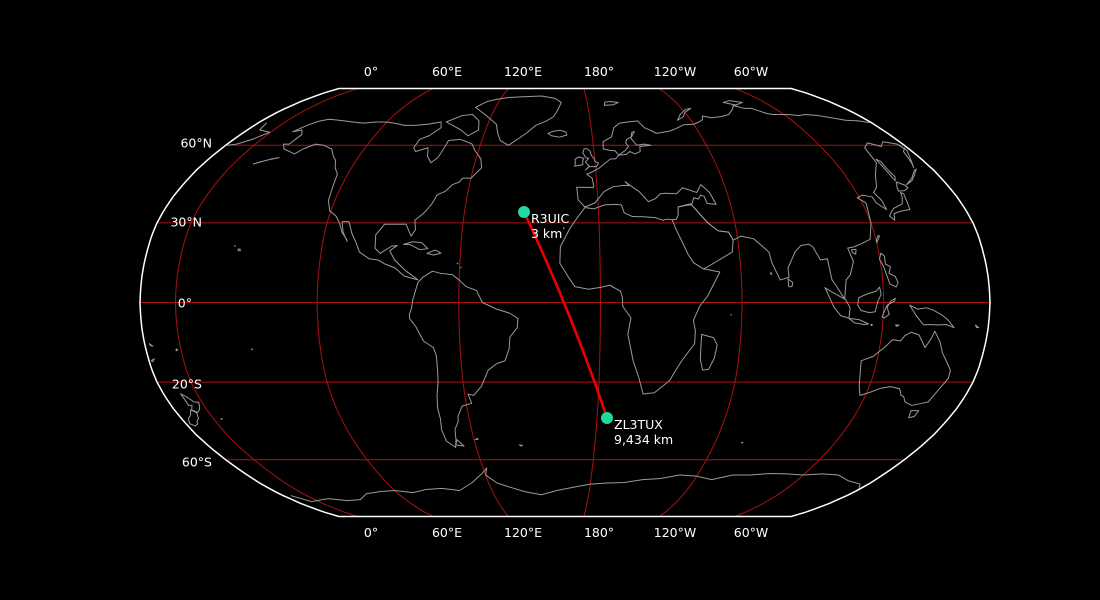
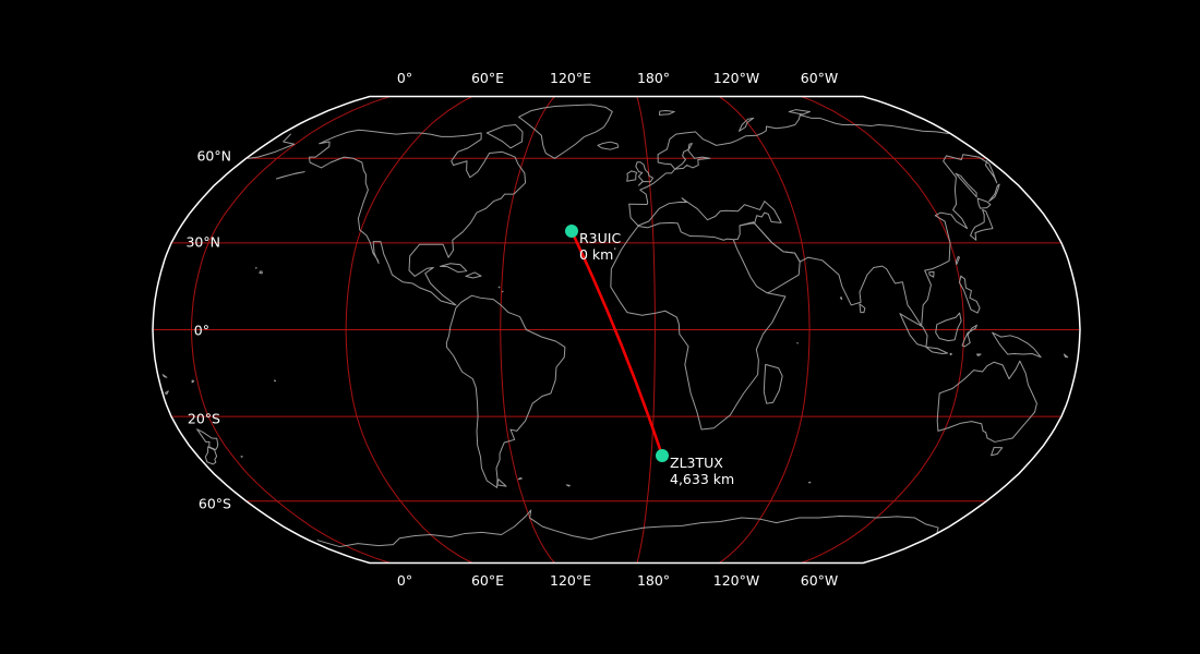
  0°
  60°E
  120°E
  180°
  120°W
  60°W
  0°
  60°E
  120°E
  180°
  120°W
  60°W
  60°N
  30°N
  0°
  20°S
  60°S
  R3UIC
- 3 km
+ 0 km
  ZL3TUX
- 9,434 km
+ 4,633 km
